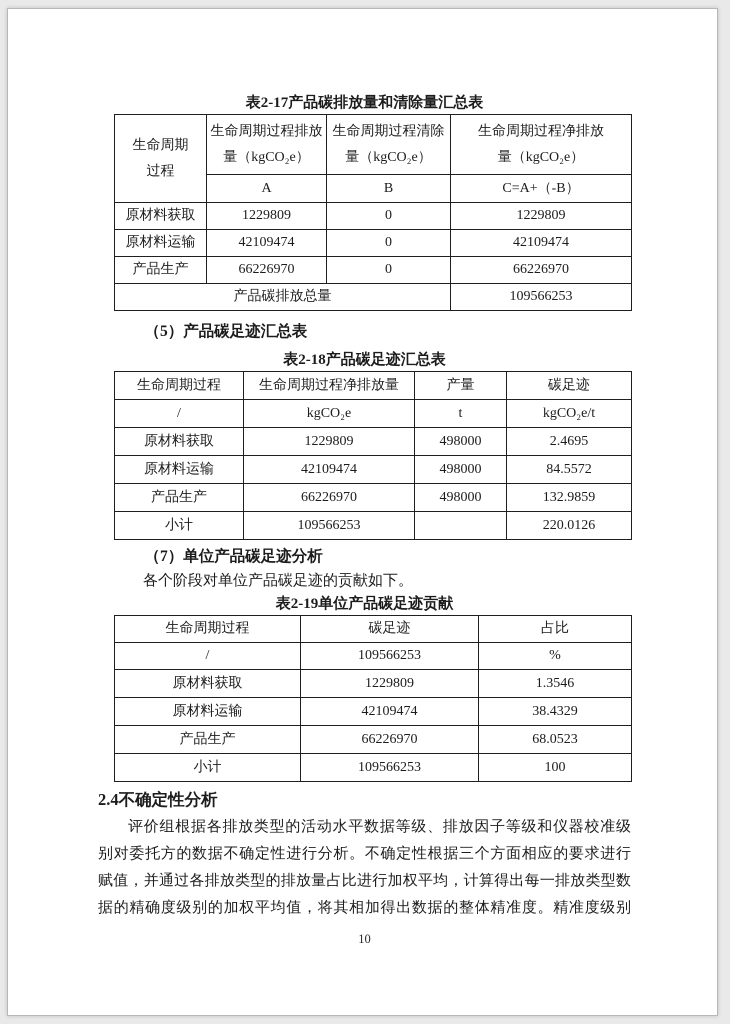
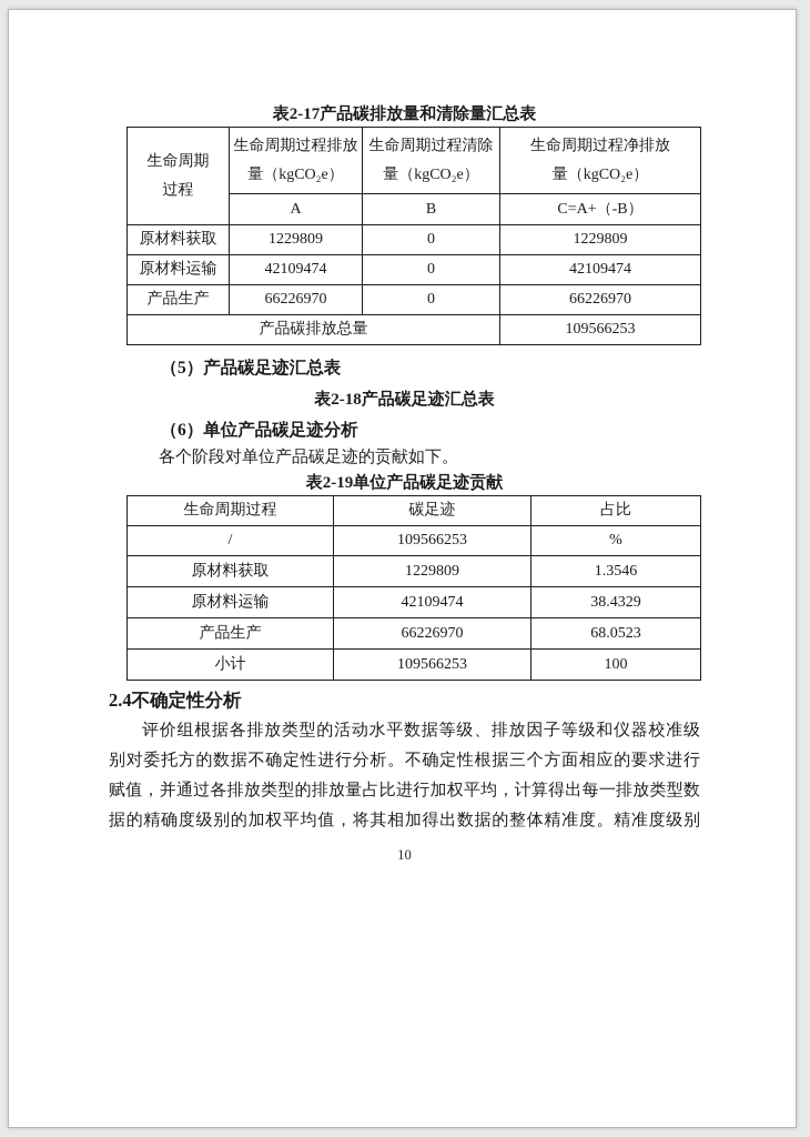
  表2-17产品碳排放量和清除量汇总表
  生命周期 过程	生命周期过程排放 量（kgCO₂e）	生命周期过程清除 量（kgCO₂e）	生命周期过程净排放 量（kgCO₂e）
  A	B	C=A+（-B）
  原材料获取	1229809	0	1229809
  原材料运输	42109474	0	42109474
  产品生产	66226970	0	66226970
  产品碳排放总量	109566253
  （5）产品碳足迹汇总表
  表2-18产品碳足迹汇总表
- 生命周期过程	生命周期过程净排放量	产量	碳足迹
- /	kgCO₂e	t	kgCO₂e/t
- 原材料获取	1229809	498000	2.4695
- 原材料运输	42109474	498000	84.5572
- 产品生产	66226970	498000	132.9859
- 小计	109566253		220.0126
- （7）单位产品碳足迹分析
+ （6）单位产品碳足迹分析
  各个阶段对单位产品碳足迹的贡献如下。
  表2-19单位产品碳足迹贡献
  生命周期过程	碳足迹	占比
  /	109566253	%
  原材料获取	1229809	1.3546
  原材料运输	42109474	38.4329
  产品生产	66226970	68.0523
  小计	109566253	100
  2.4不确定性分析
  评价组根据各排放类型的活动水平数据等级、排放因子等级和仪器校准级
  别对委托方的数据不确定性进行分析。不确定性根据三个方面相应的要求进行
  赋值，并通过各排放类型的排放量占比进行加权平均，计算得出每一排放类型数
  据的精确度级别的加权平均值，将其相加得出数据的整体精准度。精准度级别
  10
